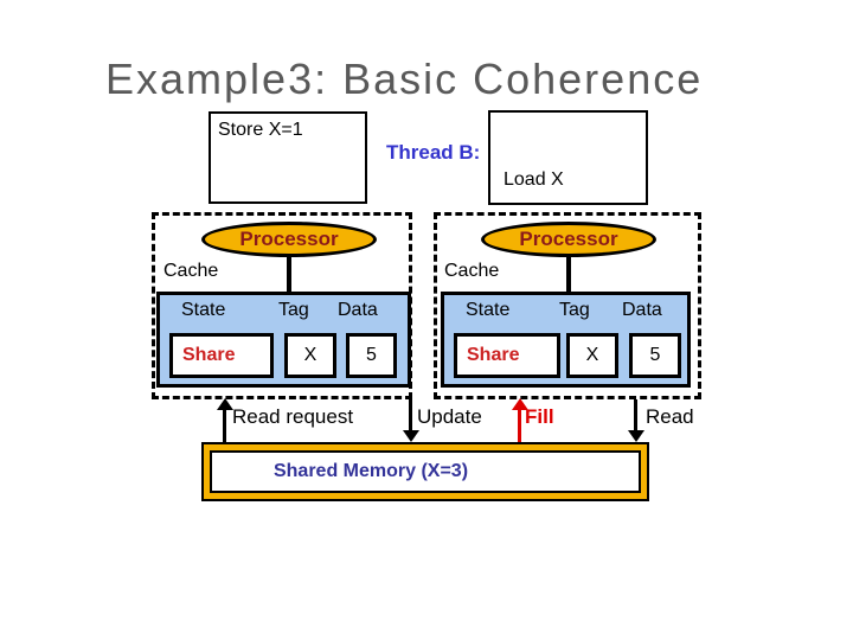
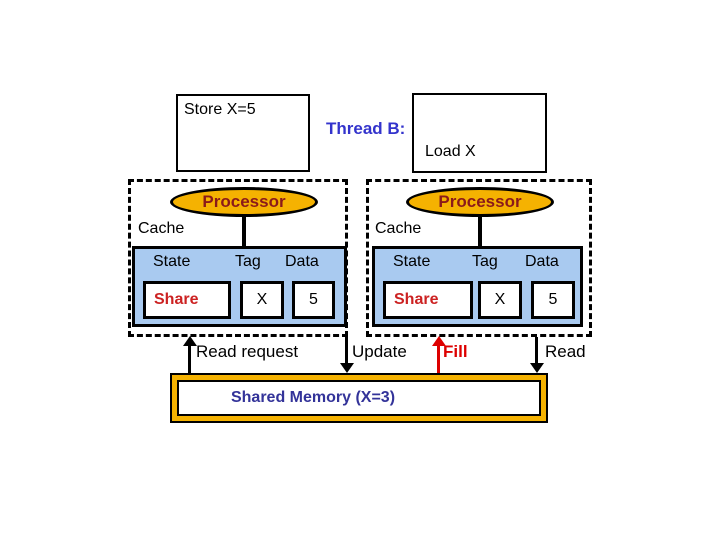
- Example3: Basic Coherence
- Store X=1
+ Store X=5
  Thread B:
  Load X
  Processor
  Cache
  State
  Tag
  Data
  Share
  X
  5
  Processor
  Cache
  State
  Tag
  Data
  Share
  X
  5
  Read request
  Update
  Fill
  Read
  Shared Memory (X=3)
